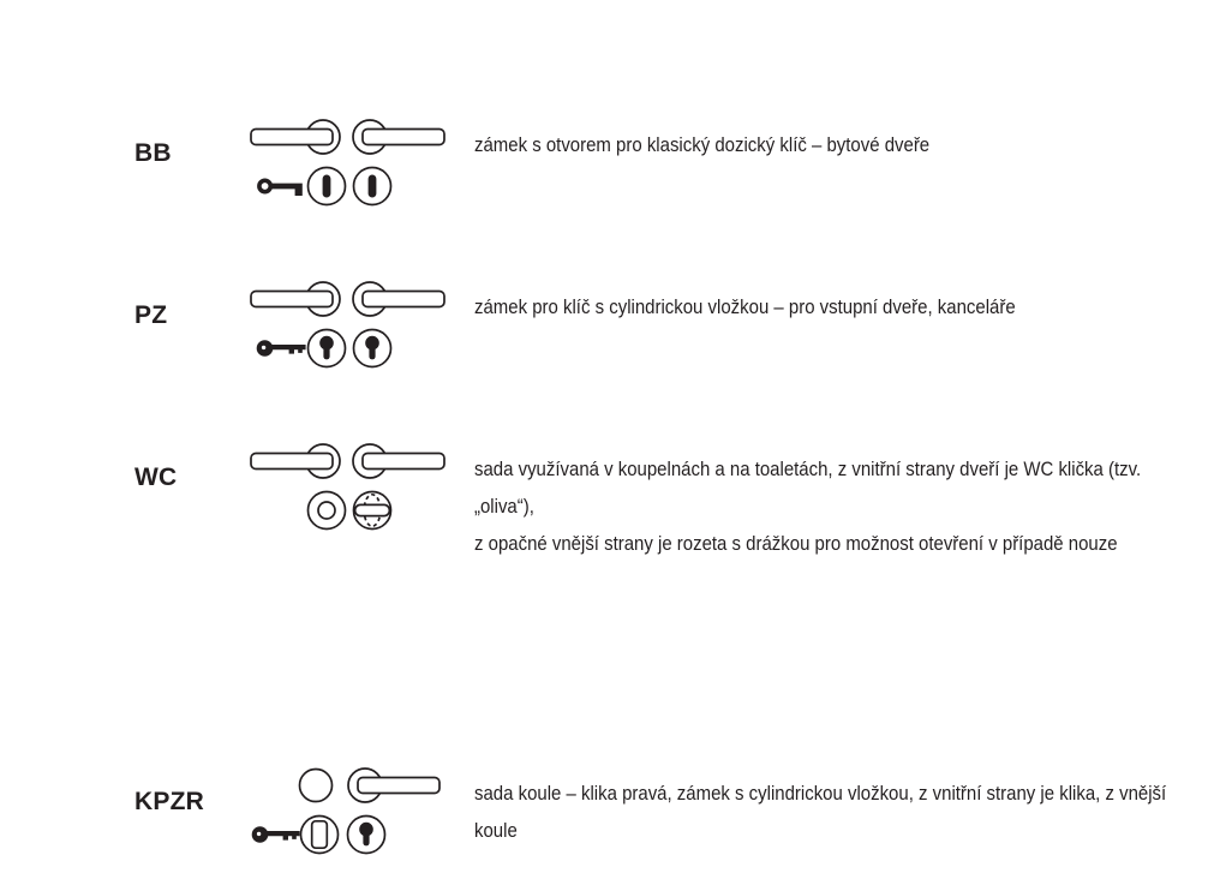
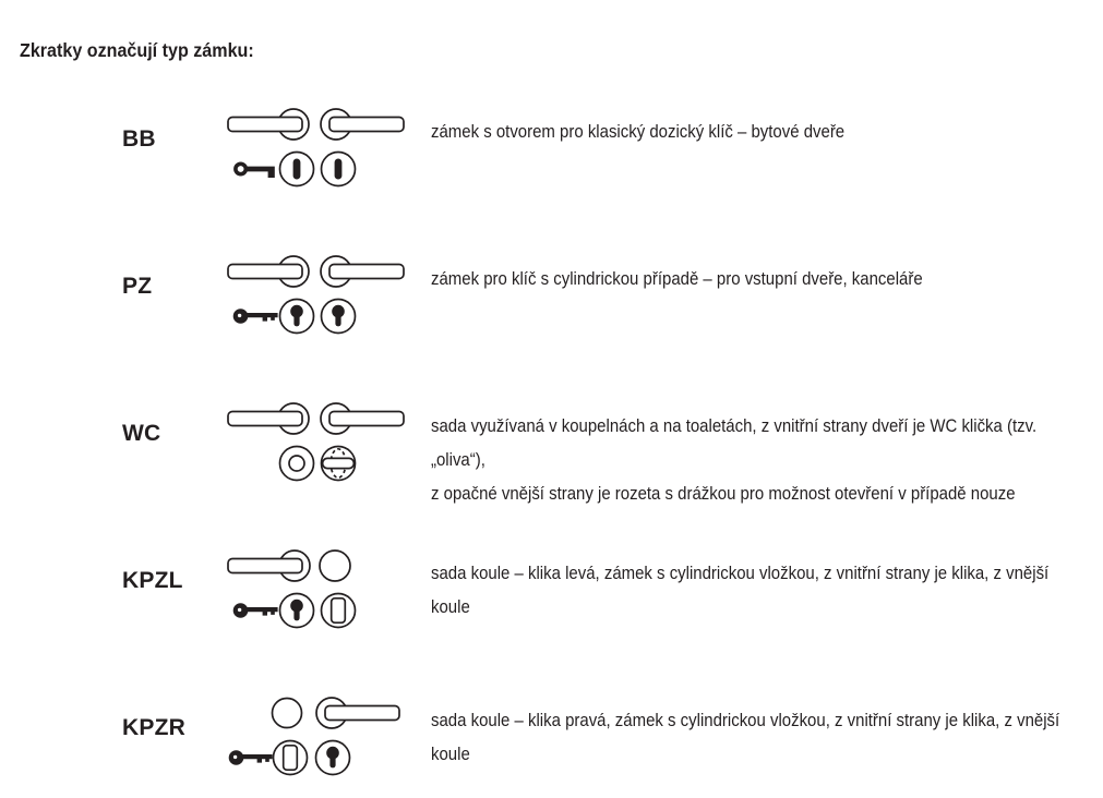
+ Zkratky označují typ zámku:
  BB
  zámek s otvorem pro klasický dozický klíč – bytové dveře
  PZ
- zámek pro klíč s cylindrickou vložkou – pro vstupní dveře, kanceláře
+ zámek pro klíč s cylindrickou případě – pro vstupní dveře, kanceláře
  WC
  sada využívaná v koupelnách a na toaletách, z vnitřní strany dveří je WC klička (tzv. „oliva“),
  z opačné vnější strany je rozeta s drážkou pro možnost otevření v případě nouze
+ KPZL
+ sada koule – klika levá, zámek s cylindrickou vložkou, z vnitřní strany je klika, z vnější koule
  KPZR
  sada koule – klika pravá, zámek s cylindrickou vložkou, z vnitřní strany je klika, z vnější koule
